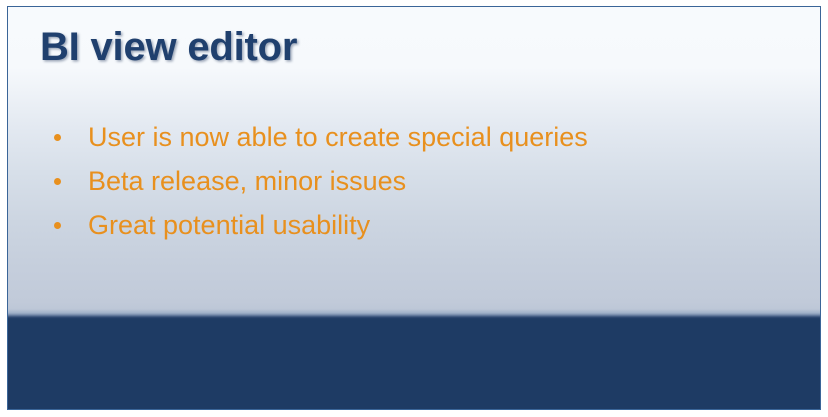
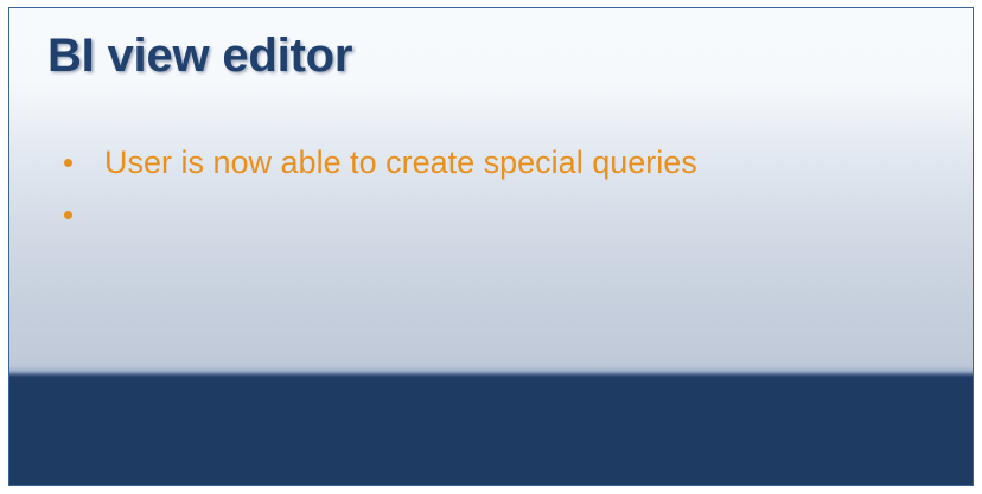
  BI view editor
  User is now able to create special queries
- Beta release, minor issues
- Great potential usability
